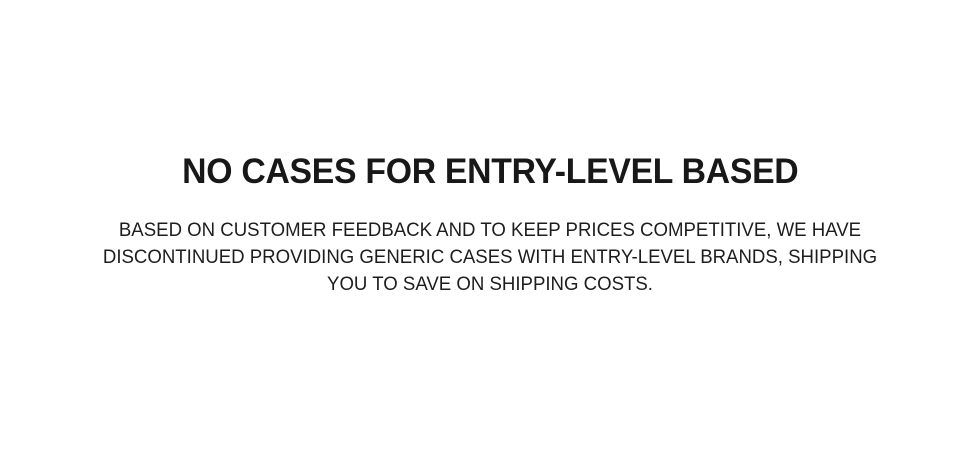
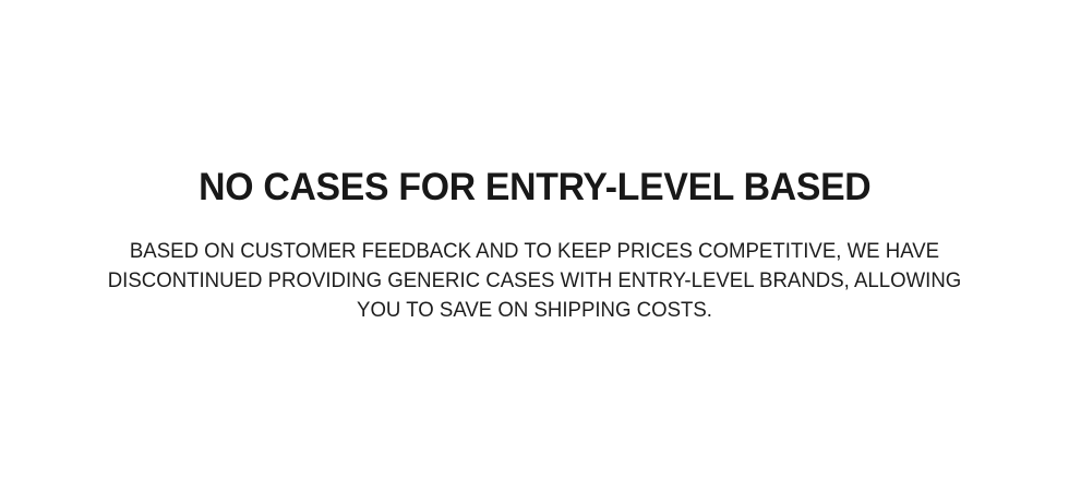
  NO CASES FOR ENTRY-LEVEL BASED
- BASED ON CUSTOMER FEEDBACK AND TO KEEP PRICES COMPETITIVE, WE HAVE DISCONTINUED PROVIDING GENERIC CASES WITH ENTRY-LEVEL BRANDS, SHIPPING YOU TO SAVE ON SHIPPING COSTS.
+ BASED ON CUSTOMER FEEDBACK AND TO KEEP PRICES COMPETITIVE, WE HAVE DISCONTINUED PROVIDING GENERIC CASES WITH ENTRY-LEVEL BRANDS, ALLOWING YOU TO SAVE ON SHIPPING COSTS.
